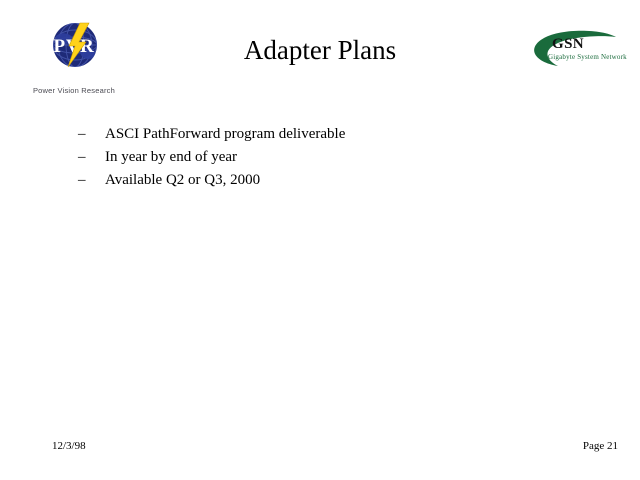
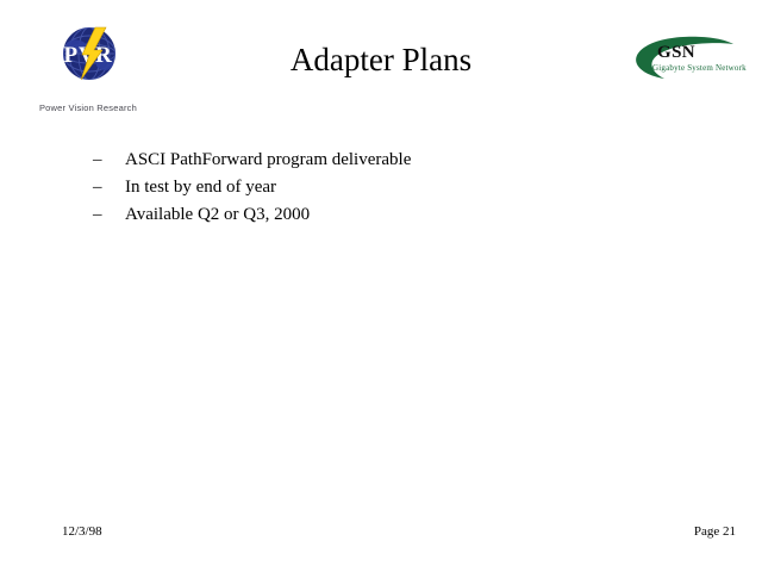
  P
  V
  R
  Power Vision Research
  Adapter Plans
  GSN
  Gigabyte System Network
  –
  ASCI PathForward program deliverable
  –
- In year by end of year
+ In test by end of year
  –
  Available Q2 or Q3, 2000
  12/3/98
  Page 21
